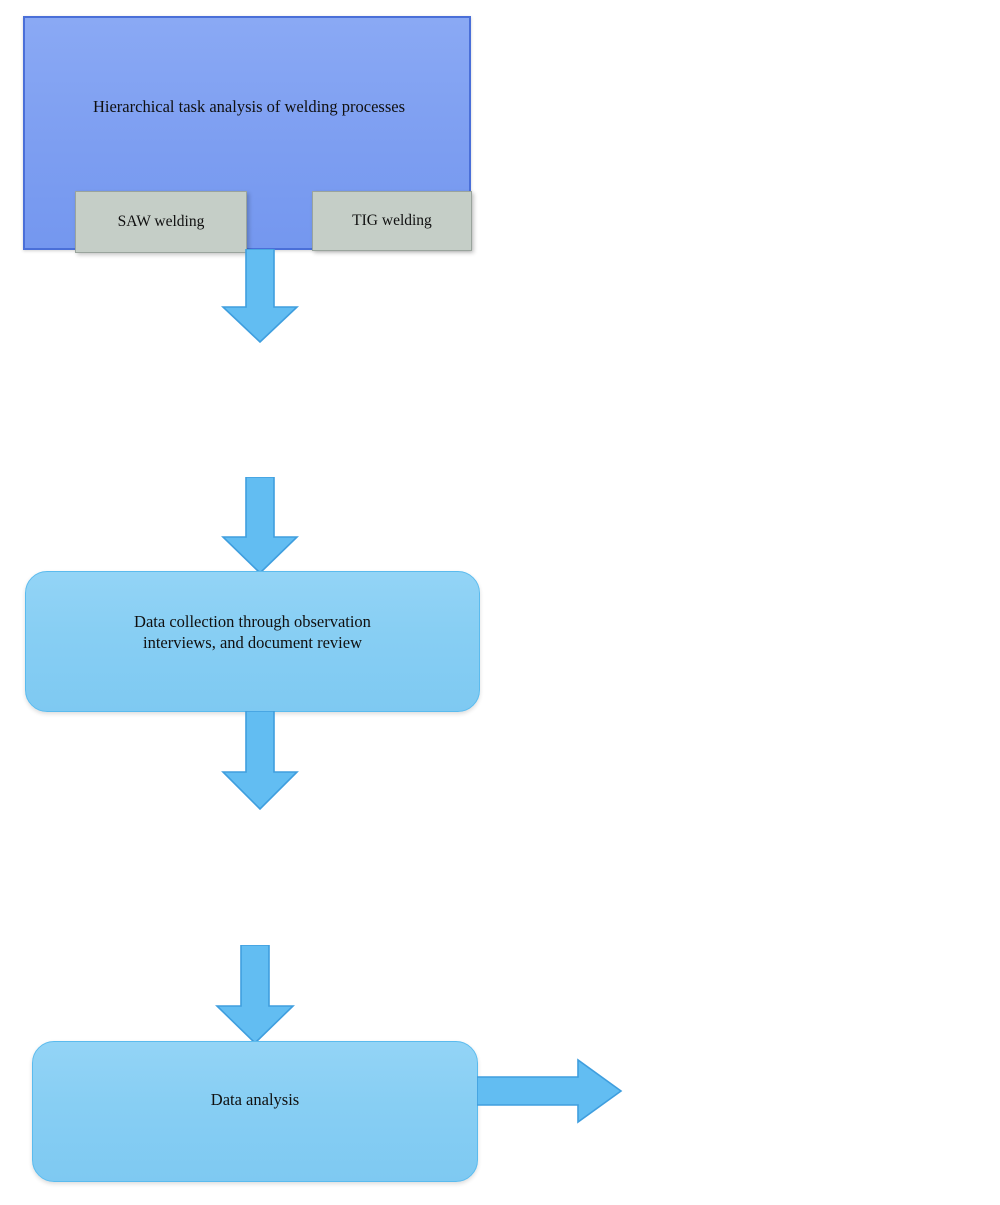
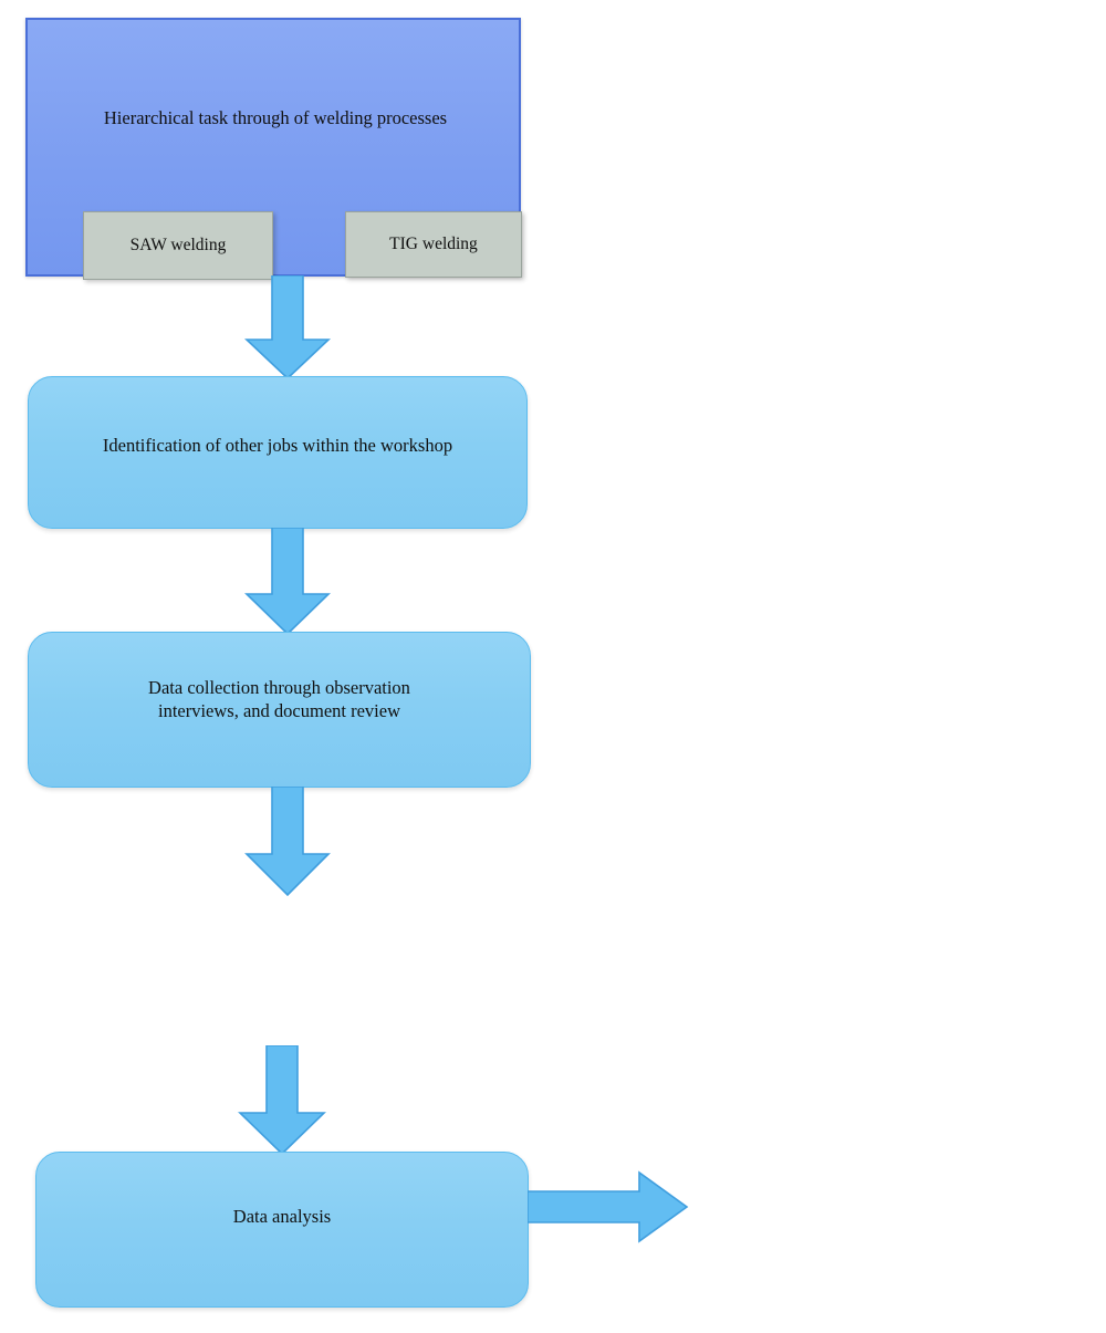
- Hierarchical task analysis of welding processes
+ Hierarchical task through of welding processes
  SAW welding
  TIG welding
+ Identification of other jobs within the workshop
  Data collection through observation
  interviews, and document review
  Data analysis
